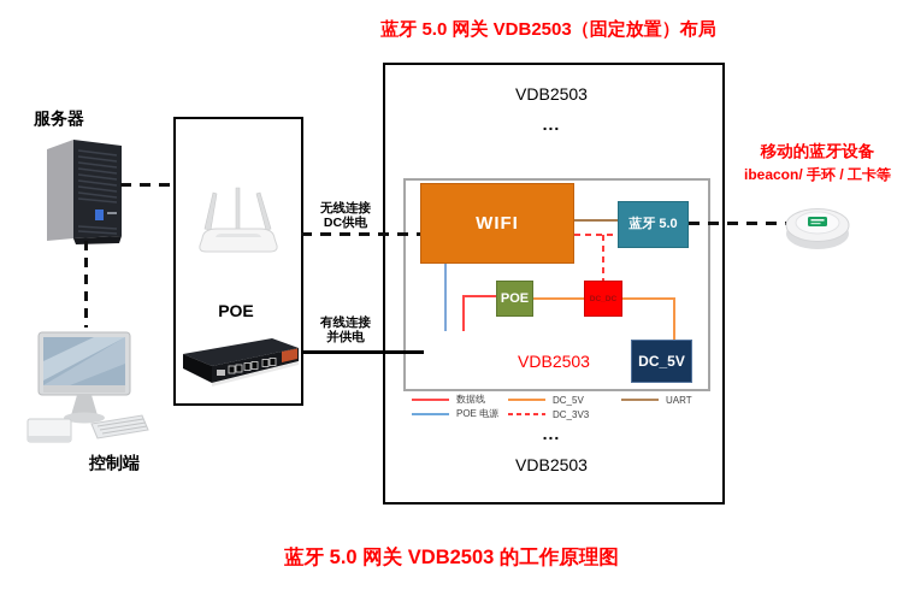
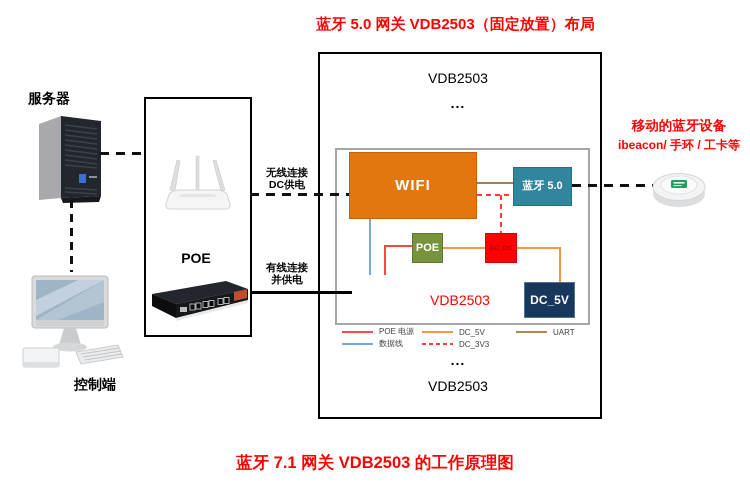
  蓝牙 5.0 网关 VDB2503（固定放置）布局
  VDB2503
  ...
  WIFI
  蓝牙 5.0
  POE
  DC_5V
  VDB2503
- 数据线
+ POE 电源
  DC_5V
  UART
- POE 电源
+ 数据线
  DC_3V3
  ...
  VDB2503
  服务器
  控制端
  POE
  无线连接
  DC供电
  有线连接
  并供电
  移动的蓝牙设备
  ibeacon/ 手环 / 工卡等
- 蓝牙 5.0 网关 VDB2503 的工作原理图
+ 蓝牙 7.1 网关 VDB2503 的工作原理图
